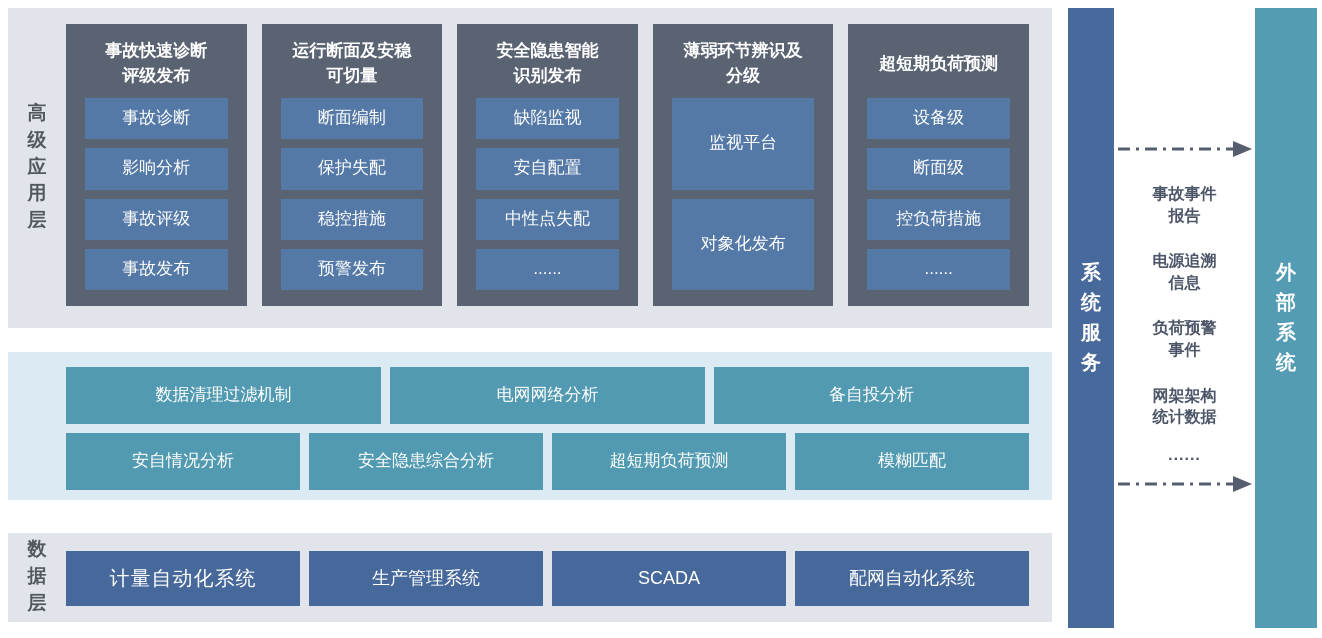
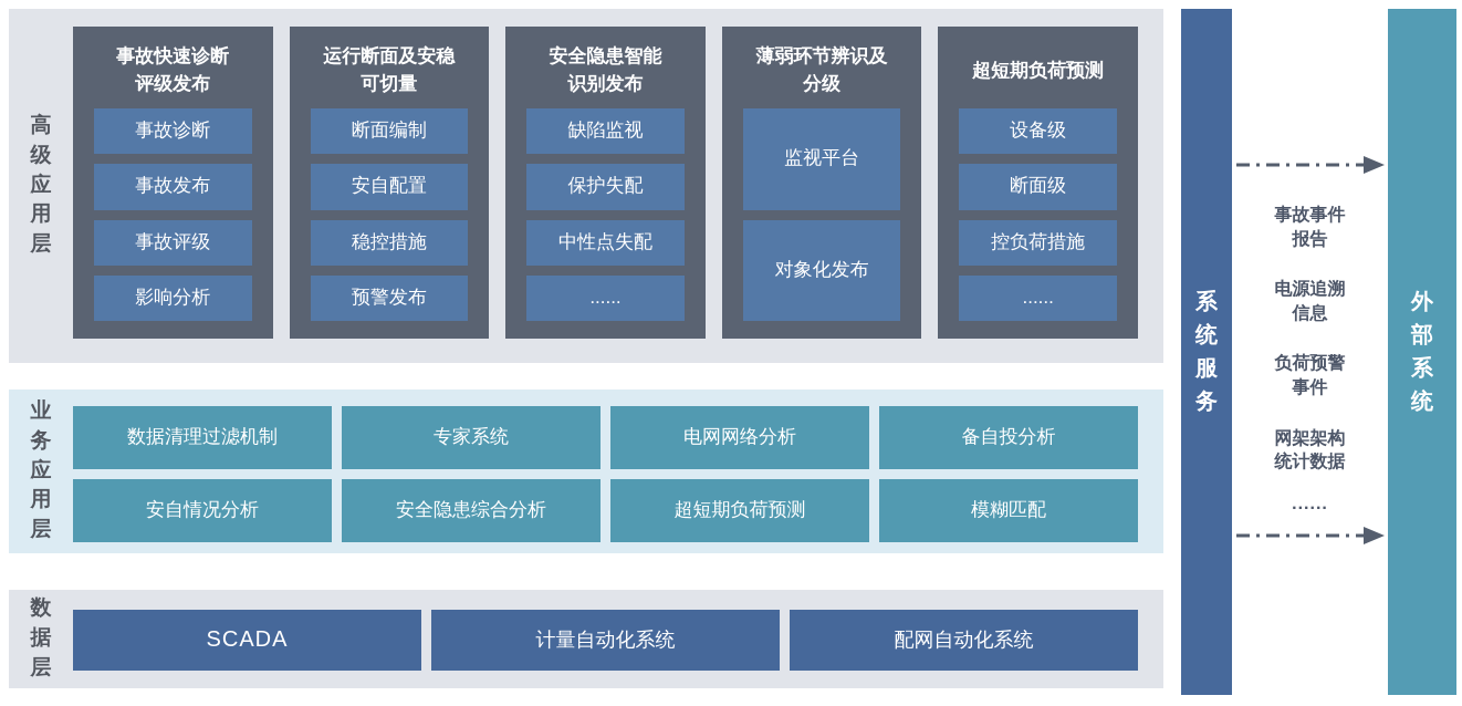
  高级应用层
  事故快速诊断
  评级发布
  事故诊断
- 影响分析
+ 事故发布
  事故评级
- 事故发布
+ 影响分析
  运行断面及安稳
  可切量
  断面编制
- 保护失配
+ 安自配置
  稳控措施
  预警发布
  安全隐患智能
  识别发布
  缺陷监视
- 安自配置
+ 保护失配
  中性点失配
  ......
  薄弱环节辨识及
  分级
  监视平台
  对象化发布
  超短期负荷预测
  设备级
  断面级
  控负荷措施
  ......
+ 业务应用层
  数据清理过滤机制
+ 专家系统
  电网网络分析
  备自投分析
  安自情况分析
  安全隐患综合分析
  超短期负荷预测
  模糊匹配
  数据层
- 计量自动化系统
+ SCADA
- 生产管理系统
- SCADA
+ 计量自动化系统
  配网自动化系统
  系统服务
  事故事件
  报告
  电源追溯
  信息
  负荷预警
  事件
  网架架构
  统计数据
  ......
  外部系统
